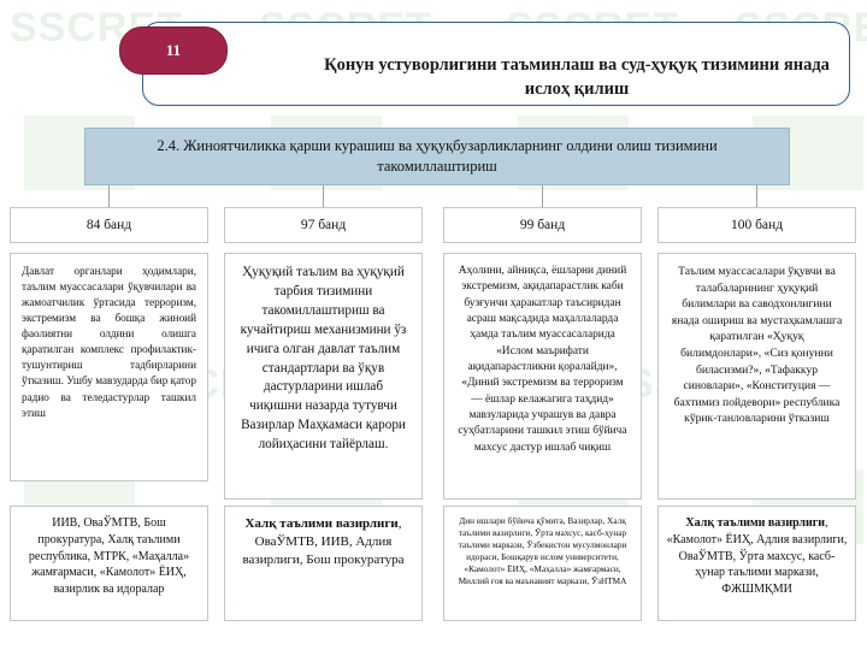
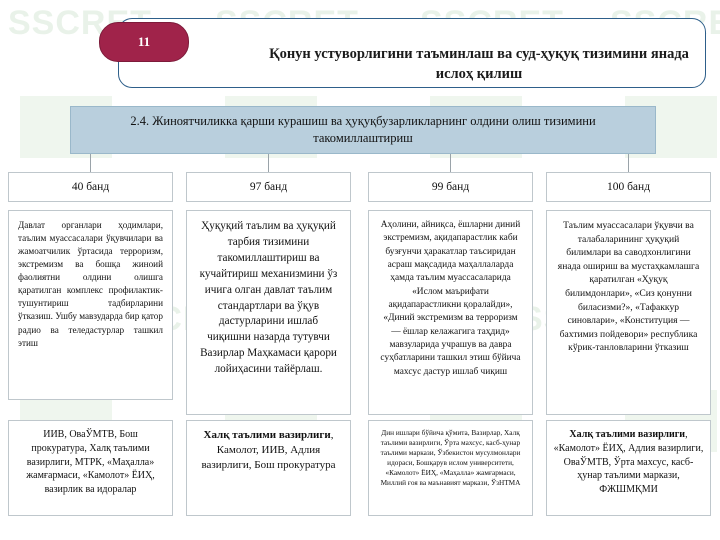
  Қонун устуворлигини таъминлаш ва суд-ҳуқуқ тизимини янада ислоҳ қилиш
  11
  2.4. Жиноятчиликка қарши курашиш ва ҳуқуқбузарликларнинг олдини олиш тизимини такомиллаштириш
- 84 банд
+ 40 банд
  Давлат органлари ҳодимлари, таълим муассасалари ўқувчилари ва жамоатчилик ўртасида терроризм, экстремизм ва бошқа жиноий фаолиятни олдини олишга қаратилган комплекс профилактик-тушунтириш тадбирларини ўтказиш. Ушбу мавзударда бир қатор радио ва теледастурлар ташкил этиш
- ИИВ, ОваЎМТВ, Бош прокуратура, Халқ таълими республика, МТРК, «Маҳалла» жамғармаси, «Камолот» ЁИҲ, вазирлик ва идоралар
+ ИИВ, ОваЎМТВ, Бош прокуратура, Халқ таълими вазирлиги, МТРК, «Маҳалла» жамғармаси, «Камолот» ЁИҲ, вазирлик ва идоралар
  97 банд
  Ҳуқуқий таълим ва ҳуқуқий тарбия тизимини такомиллаштириш ва кучайтириш механизмини ўз ичига олган давлат таълим стандартлари ва ўқув дастурларини ишлаб чиқишни назарда тутувчи Вазирлар Маҳкамаси қарори лойиҳасини тайёрлаш.
- Халқ таълими вазирлиги, ОваЎМТВ, ИИВ, Адлия вазирлиги, Бош прокуратура
+ Халқ таълими вазирлиги, Камолот, ИИВ, Адлия вазирлиги, Бош прокуратура
  99 банд
  Аҳолини, айниқса, ёшларни диний экстремизм, ақидапарастлик каби бузғунчи ҳаракатлар таъсиридан асраш мақсадида маҳаллаларда ҳамда таълим муассасаларида «Ислом маърифати ақидапарастликни қоралайди», «Диний экстремизм ва терроризм — ёшлар келажагига таҳдид» мавзуларида учрашув ва давра суҳбатларини ташкил этиш бўйича махсус дастур ишлаб чиқиш
  Дин ишлари бўйича қўмита, Вазирлар, Халқ таълими вазирлиги, Ўрта махсус, касб-ҳунар таълими маркази, Ўзбекистон мусулмонлари идораси, Бошқарув ислом университети, «Камолот» ЁИҲ, «Маҳалла» жамғармаси, Миллий ғоя ва маънавият маркази, ЎзНТМА
  100 банд
  Таълим муассасалари ўқувчи ва талабаларининг ҳуқуқий билимлари ва саводхонлигини янада ошириш ва мустаҳкамлашга қаратилган «Ҳуқуқ билимдонлари», «Сиз қонунни биласизми?», «Тафаккур синовлари», «Конституция — бахтимиз пойдевори» республика кўрик-танловларини ўтказиш
  Халқ таълими вазирлиги, «Камолот» ЁИҲ, Адлия вазирлиги, ОваЎМТВ, Ўрта махсус, касб-ҳунар таълими маркази, ФЖШМҚМИ
